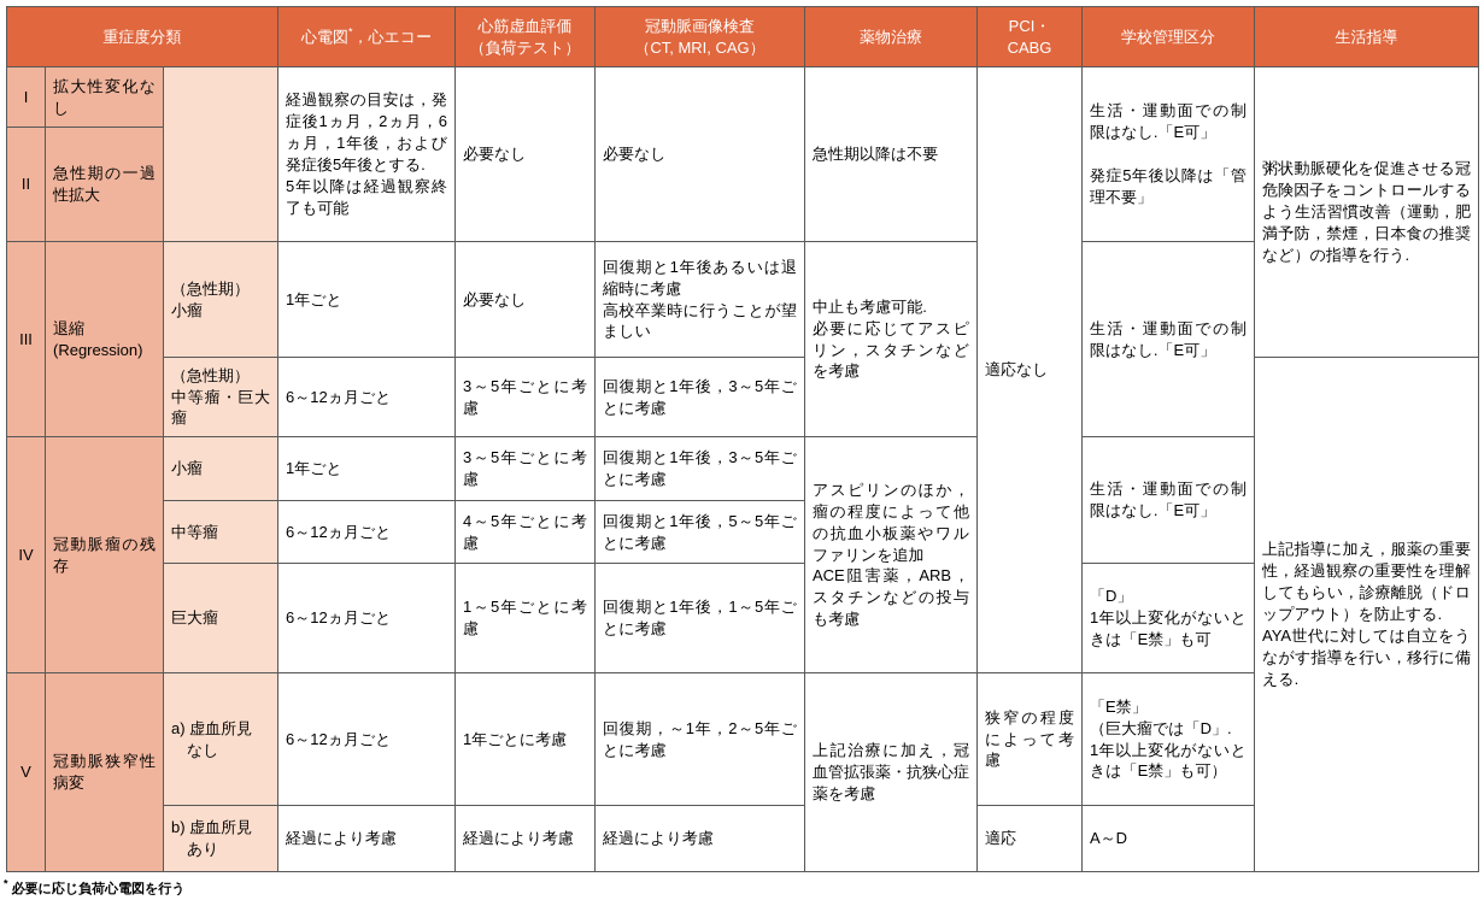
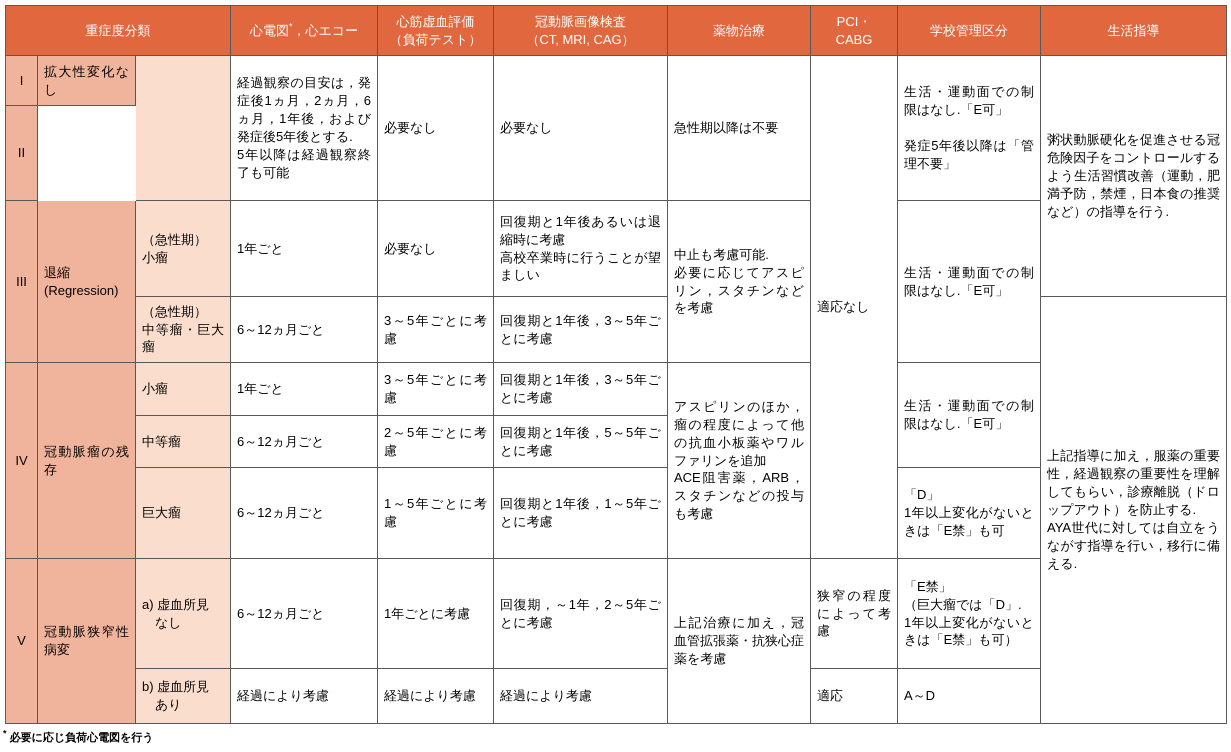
  重症度分類
  心電図*，心エコー
  心筋虚血評価
  （負荷テスト）
  冠動脈画像検査
  （CT, MRI, CAG）
  薬物治療
  PCI・
  CABG
  学校管理区分
  生活指導
  I
  II
  III
  IV
  V
  拡大性変化なし
- 急性期の一過性拡大
  退縮
  (Regression)
  冠動脈瘤の残存
  冠動脈狭窄性病変
  （急性期）
  小瘤
  （急性期）
  中等瘤・巨大瘤
  小瘤
  中等瘤
  巨大瘤
  a) 虚血所見
  なし
  b) 虚血所見
  あり
  経過観察の目安は，発症後1ヵ月，2ヵ月，6ヵ月，1年後，および発症後5年後とする.
  5年以降は経過観察終了も可能
  1年ごと
  6～12ヵ月ごと
  1年ごと
  6～12ヵ月ごと
  6～12ヵ月ごと
  6～12ヵ月ごと
  経過により考慮
  必要なし
  必要なし
  3～5年ごとに考慮
  3～5年ごとに考慮
- 4～5年ごとに考慮
+ 2～5年ごとに考慮
  1～5年ごとに考慮
  1年ごとに考慮
  経過により考慮
  必要なし
  回復期と1年後あるいは退縮時に考慮
  高校卒業時に行うことが望ましい
  回復期と1年後，3～5年ごとに考慮
  回復期と1年後，3～5年ごとに考慮
  回復期と1年後，5～5年ごとに考慮
  回復期と1年後，1～5年ごとに考慮
  回復期，～1年，2～5年ごとに考慮
  経過により考慮
  急性期以降は不要
  中止も考慮可能.
  必要に応じてアスピリン，スタチンなどを考慮
  アスピリンのほか，瘤の程度によって他の抗血小板薬やワルファリンを追加
  ACE阻害薬，ARB，スタチンなどの投与も考慮
  上記治療に加え，冠血管拡張薬・抗狭心症薬を考慮
  適応なし
  狭窄の程度によって考慮
  適応
  生活・運動面での制限はなし.「E可」
  発症5年後以降は「管理不要」
  生活・運動面での制限はなし.「E可」
  生活・運動面での制限はなし.「E可」
  「D」
  1年以上変化がないときは「E禁」も可
  「E禁」
  （巨大瘤では「D」.
  1年以上変化がないときは「E禁」も可）
  A～D
  粥状動脈硬化を促進させる冠危険因子をコントロールするよう生活習慣改善（運動，肥満予防，禁煙，日本食の推奨など）の指導を行う.
  上記指導に加え，服薬の重要性，経過観察の重要性を理解してもらい，診療離脱（ドロップアウト）を防止する.
  AYA世代に対しては自立をうながす指導を行い，移行に備える.
  * 必要に応じ負荷心電図を行う
